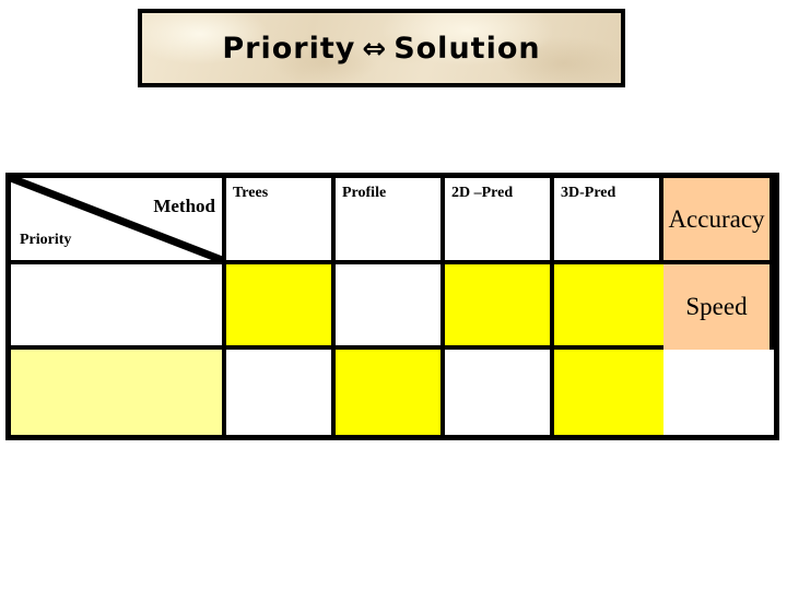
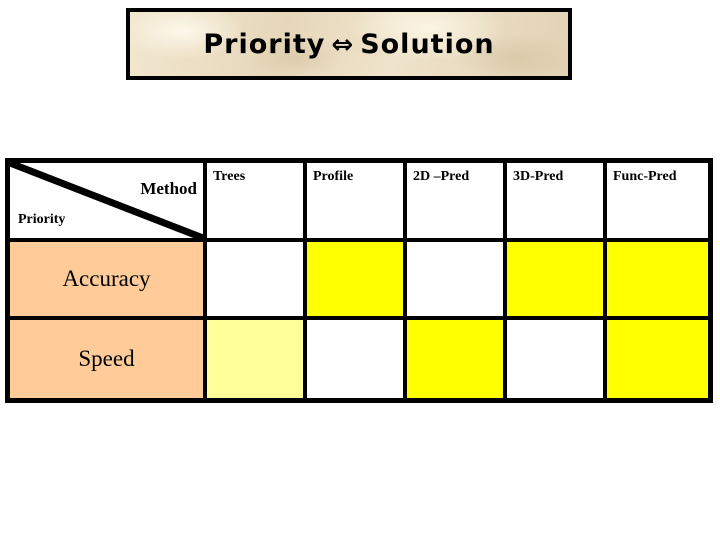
  Priority ⇔ Solution
  Method
  Priority
  Trees
  Profile
  2D –Pred
  3D-Pred
+ Func-Pred
  Accuracy
  Speed
